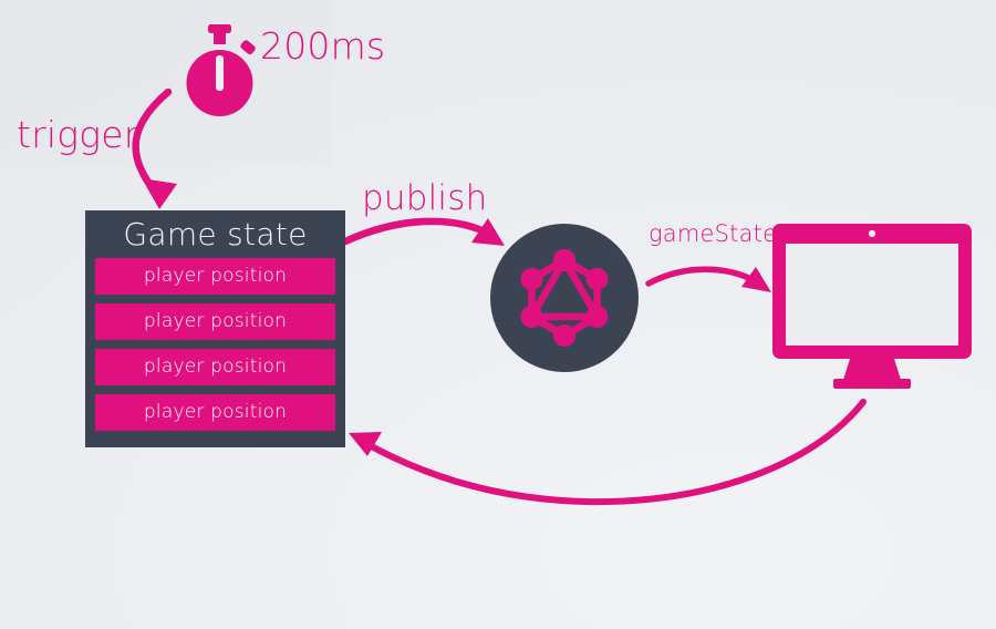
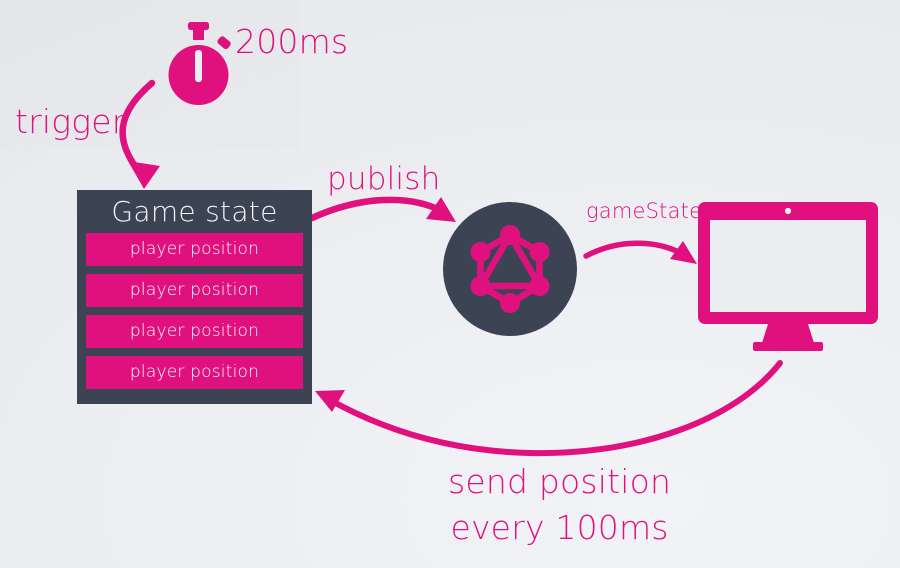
  Game state
  player position
  player position
  player position
  player position
  200ms
  trigger
  publish
  gameState
+ send position
+ every 100ms
